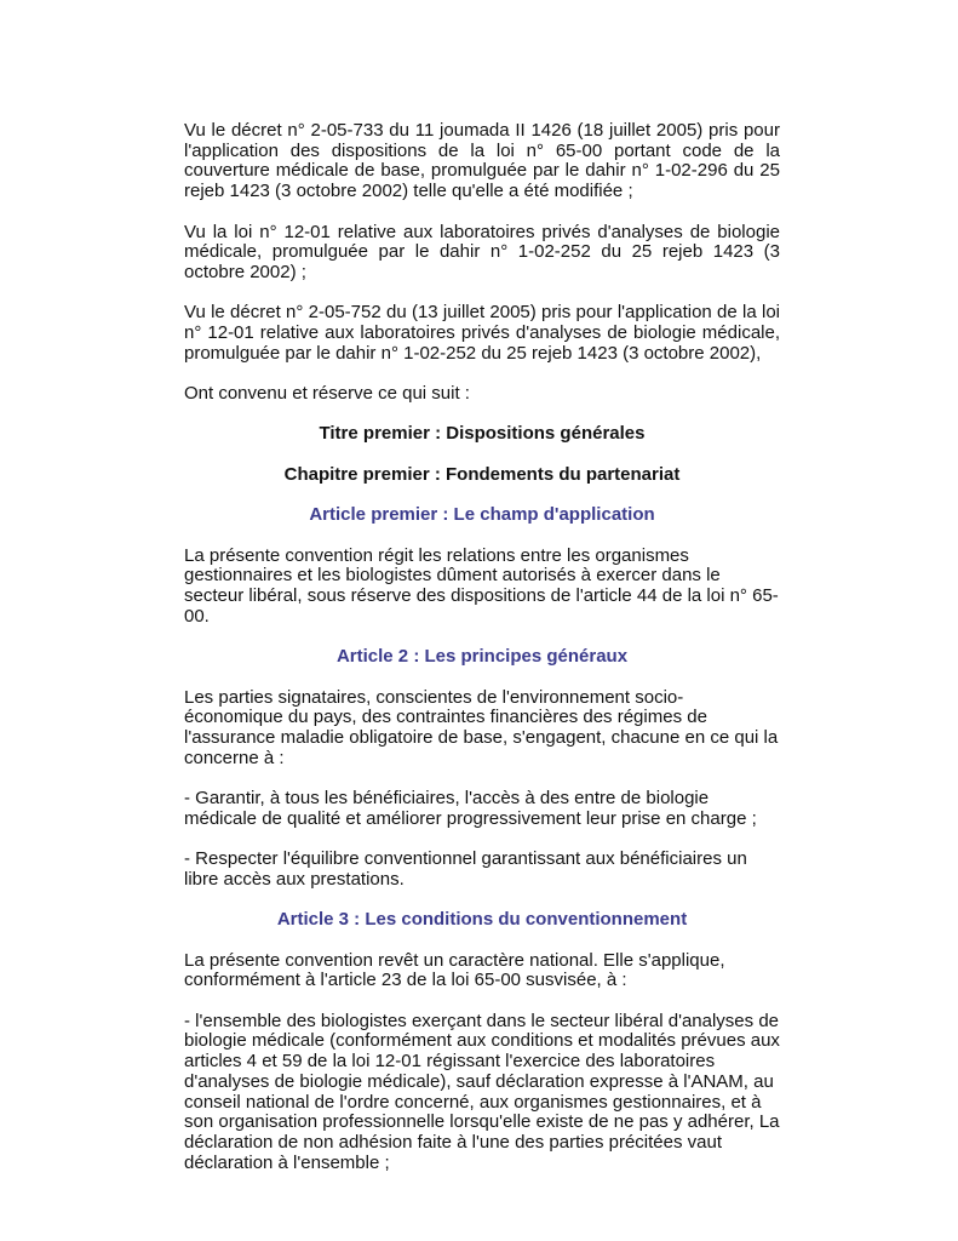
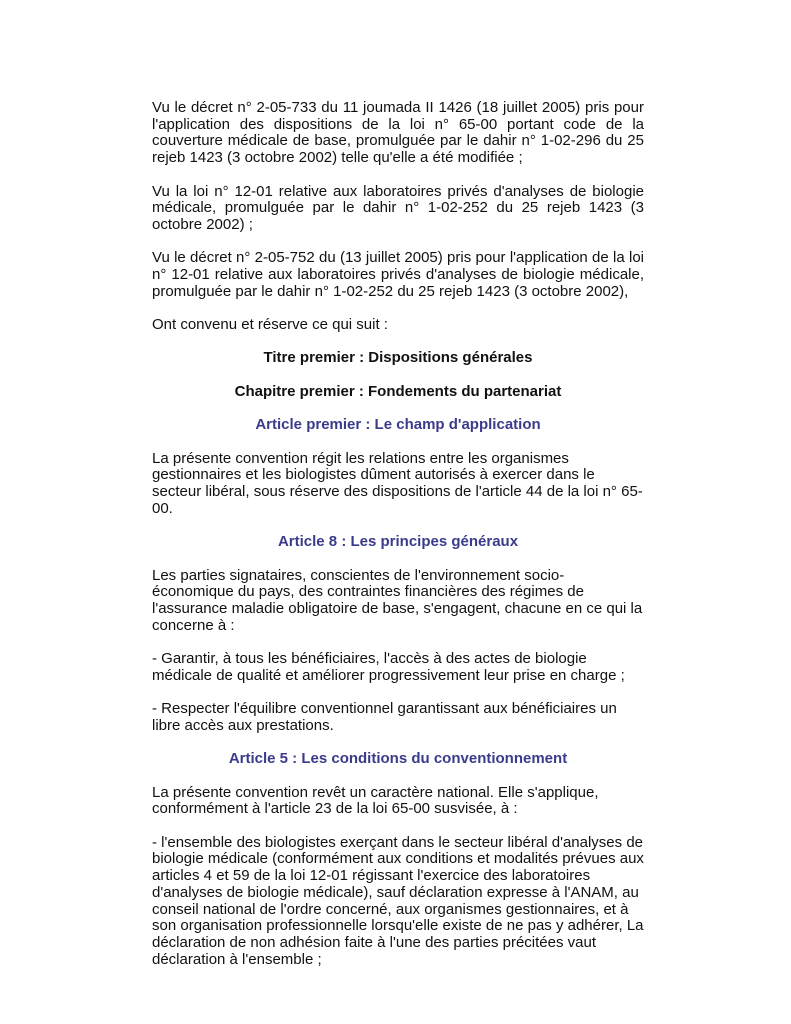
  Vu le décret n° 2-05-733 du 11 joumada II 1426 (18 juillet 2005) pris pour l'application des dispositions de la loi n° 65-00 portant code de la couverture médicale de base, promulguée par le dahir n° 1-02-296 du 25 rejeb 1423 (3 octobre 2002) telle qu'elle a été modifiée ;
  Vu la loi n° 12-01 relative aux laboratoires privés d'analyses de biologie médicale, promulguée par le dahir n° 1-02-252 du 25 rejeb 1423 (3 octobre 2002) ;
  Vu le décret n° 2-05-752 du (13 juillet 2005) pris pour l'application de la loi n° 12-01 relative aux laboratoires privés d'analyses de biologie médicale, promulguée par le dahir n° 1-02-252 du 25 rejeb 1423 (3 octobre 2002),
  Ont convenu et réserve ce qui suit :
  Titre premier : Dispositions générales
  Chapitre premier : Fondements du partenariat
  Article premier : Le champ d'application
  La présente convention régit les relations entre les organismes gestionnaires et les biologistes dûment autorisés à exercer dans le secteur libéral, sous réserve des dispositions de l'article 44 de la loi n° 65-00.
- Article 2 : Les principes généraux
+ Article 8 : Les principes généraux
  Les parties signataires, conscientes de l'environnement socio-économique du pays, des contraintes financières des régimes de l'assurance maladie obligatoire de base, s'engagent, chacune en ce qui la concerne à :
- - Garantir, à tous les bénéficiaires, l'accès à des entre de biologie médicale de qualité et améliorer progressivement leur prise en charge ;
+ - Garantir, à tous les bénéficiaires, l'accès à des actes de biologie médicale de qualité et améliorer progressivement leur prise en charge ;
  - Respecter l'équilibre conventionnel garantissant aux bénéficiaires un libre accès aux prestations.
- Article 3 : Les conditions du conventionnement
+ Article 5 : Les conditions du conventionnement
  La présente convention revêt un caractère national. Elle s'applique, conformément à l'article 23 de la loi 65-00 susvisée, à :
  - l'ensemble des biologistes exerçant dans le secteur libéral d'analyses de biologie médicale (conformément aux conditions et modalités prévues aux articles 4 et 59 de la loi 12-01 régissant l'exercice des laboratoires d'analyses de biologie médicale), sauf déclaration expresse à l'ANAM, au conseil national de l'ordre concerné, aux organismes gestionnaires, et à son organisation professionnelle lorsqu'elle existe de ne pas y adhérer, La déclaration de non adhésion faite à l'une des parties précitées vaut déclaration à l'ensemble ;
